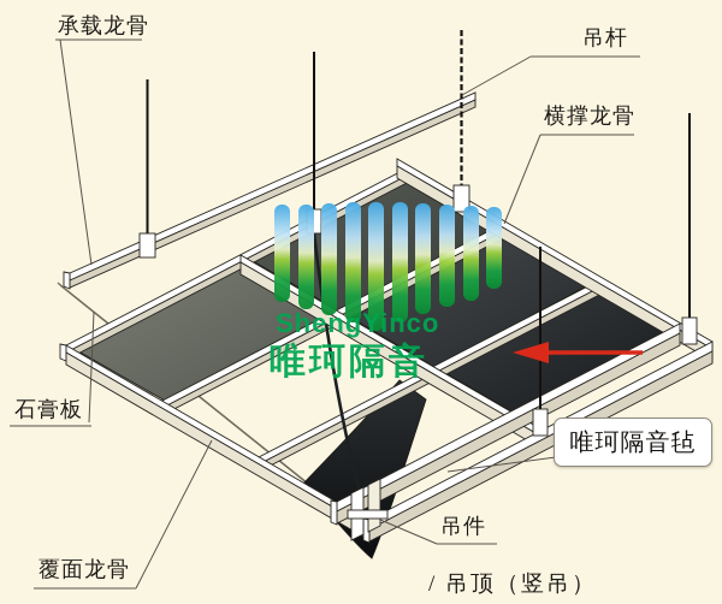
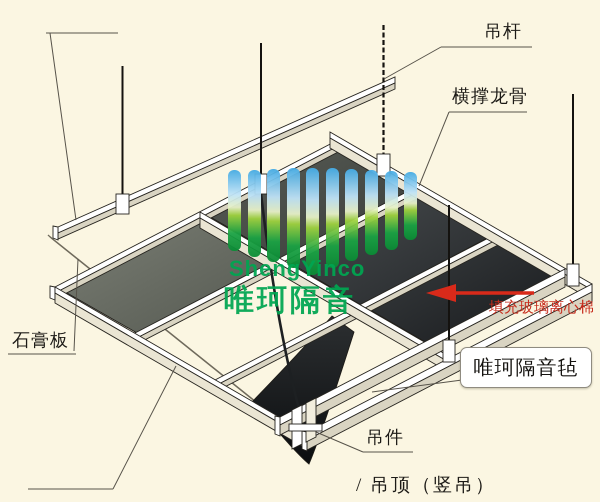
  ShengYinco
  唯珂隔音
- 承载龙骨
  吊杆
  横撑龙骨
  石膏板
- 覆面龙骨
  吊件
  唯珂隔音毡
+ 填充玻璃离心棉
  / 吊顶（竖吊）
